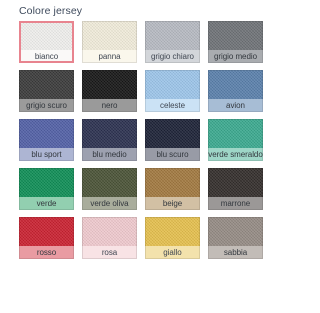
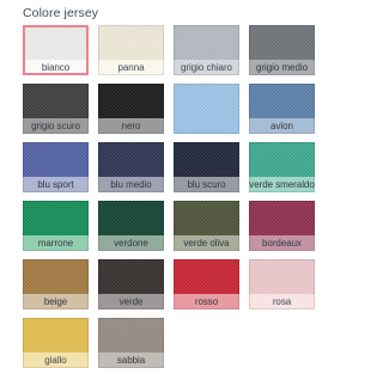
  Colore jersey
  bianco
  panna
  grigio chiaro
  grigio medio
  grigio scuro
  nero
- celeste
  avion
  blu sport
  blu medio
  blu scuro
  verde smeraldo
- verde
+ marrone
+ verdone
  verde oliva
+ bordeaux
  beige
- marrone
+ verde
  rosso
  rosa
  giallo
  sabbia
